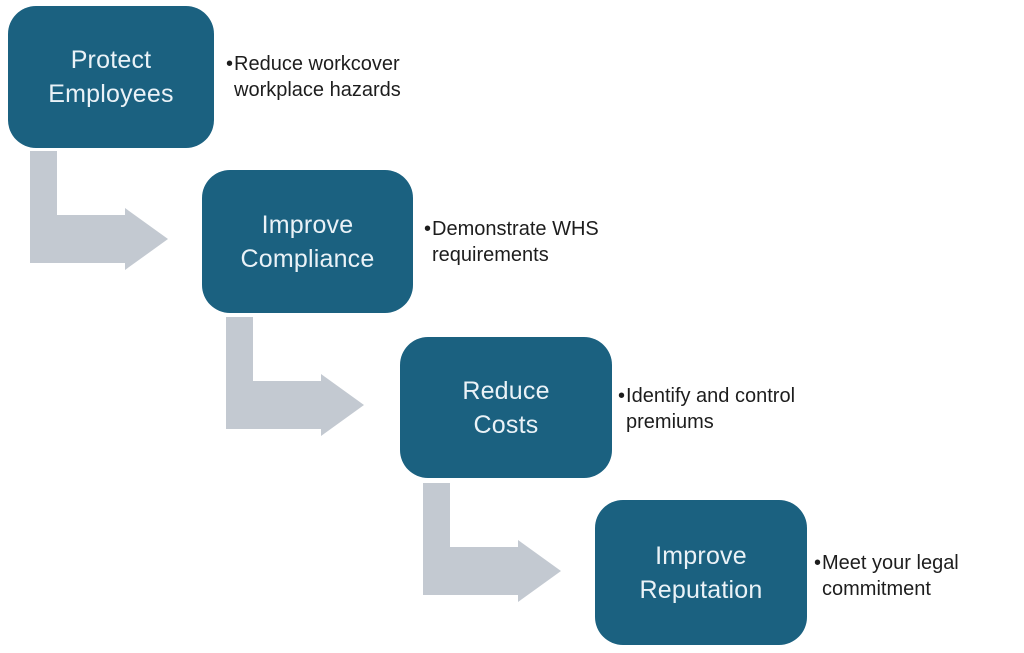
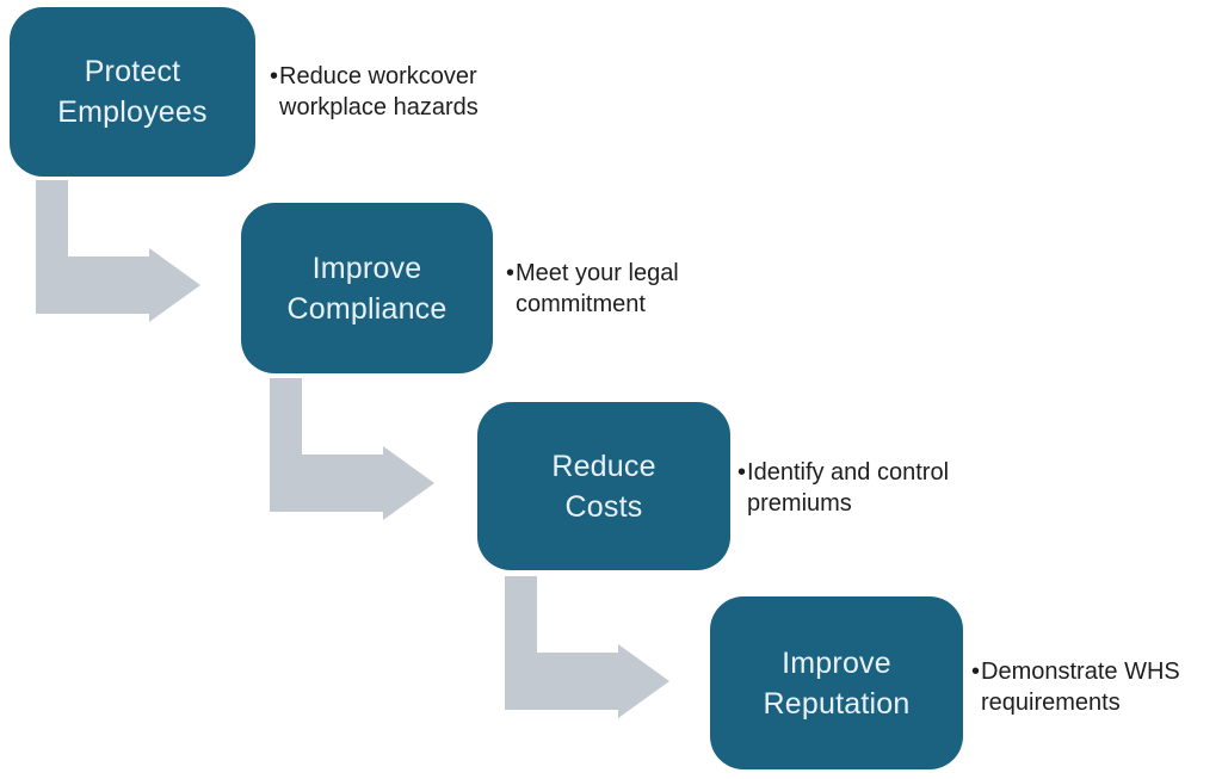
  Protect
  Employees
  •
  Reduce workcover
  workplace hazards
  Improve
  Compliance
  •
- Demonstrate WHS
+ Meet your legal
- requirements
+ commitment
  Reduce
  Costs
  •
  Identify and control
  premiums
  Improve
  Reputation
  •
- Meet your legal
+ Demonstrate WHS
- commitment
+ requirements
